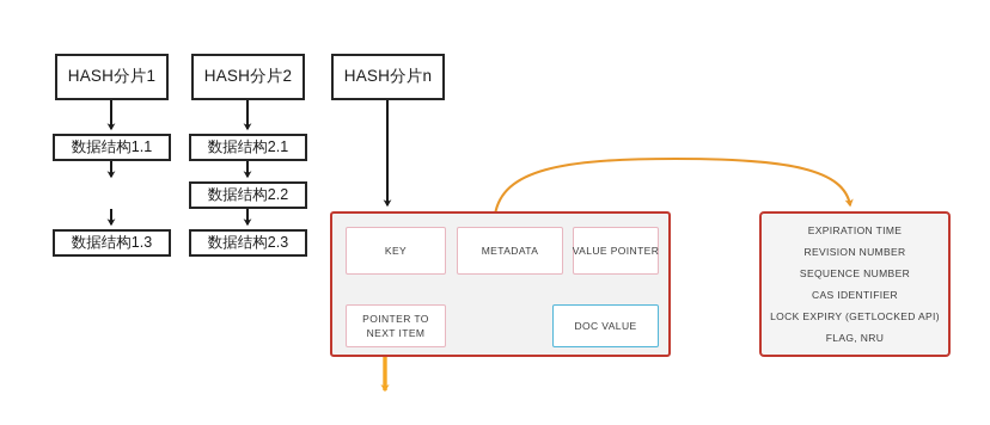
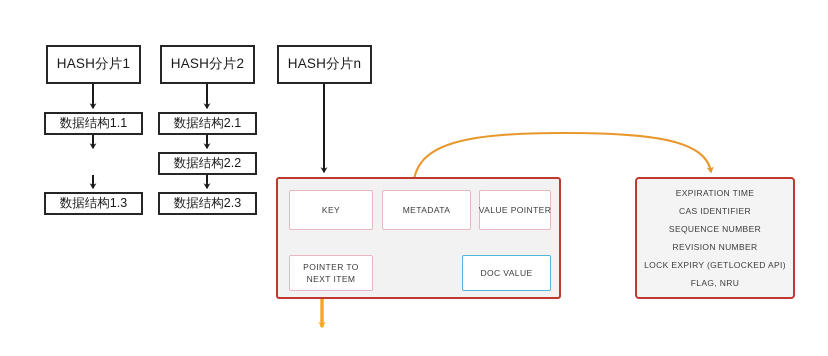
  HASH分片1
  HASH分片2
  HASH分片n
  数据结构1.1
  数据结构1.3
  数据结构2.1
  数据结构2.2
  数据结构2.3
  KEY
  METADATA
  VALUE POINTER
  POINTER TO
  NEXT ITEM
  DOC VALUE
  EXPIRATION TIME
- REVISION NUMBER
+ CAS IDENTIFIER
  SEQUENCE NUMBER
- CAS IDENTIFIER
+ REVISION NUMBER
  LOCK EXPIRY (GETLOCKED API)
  FLAG, NRU
